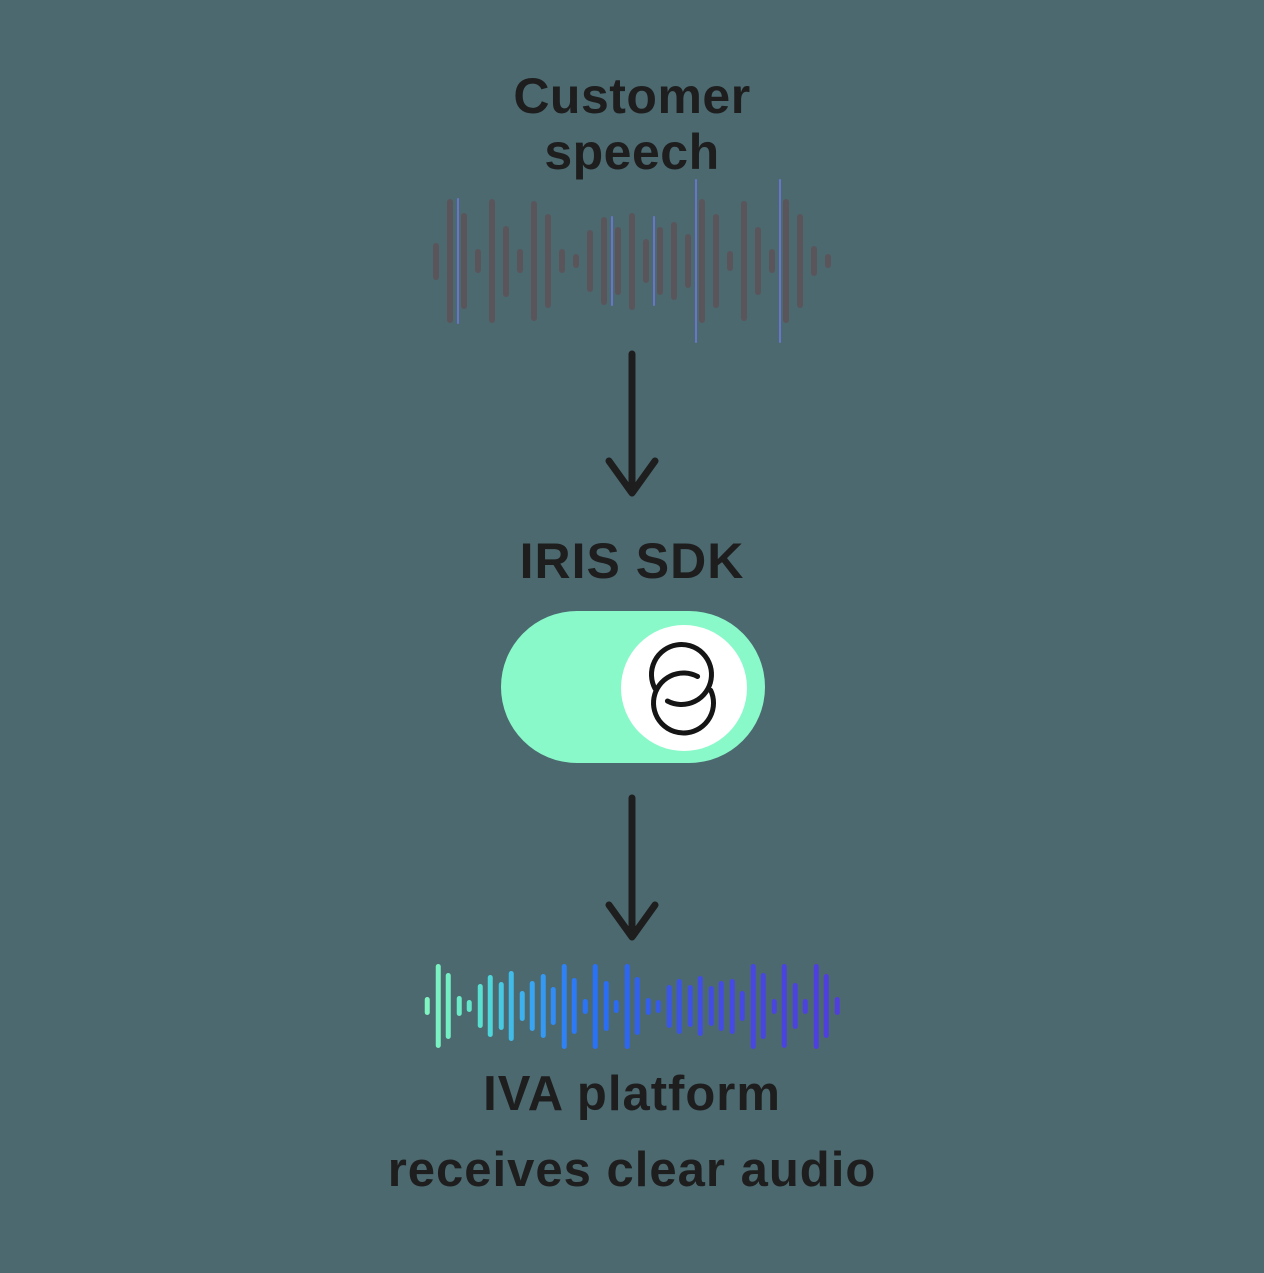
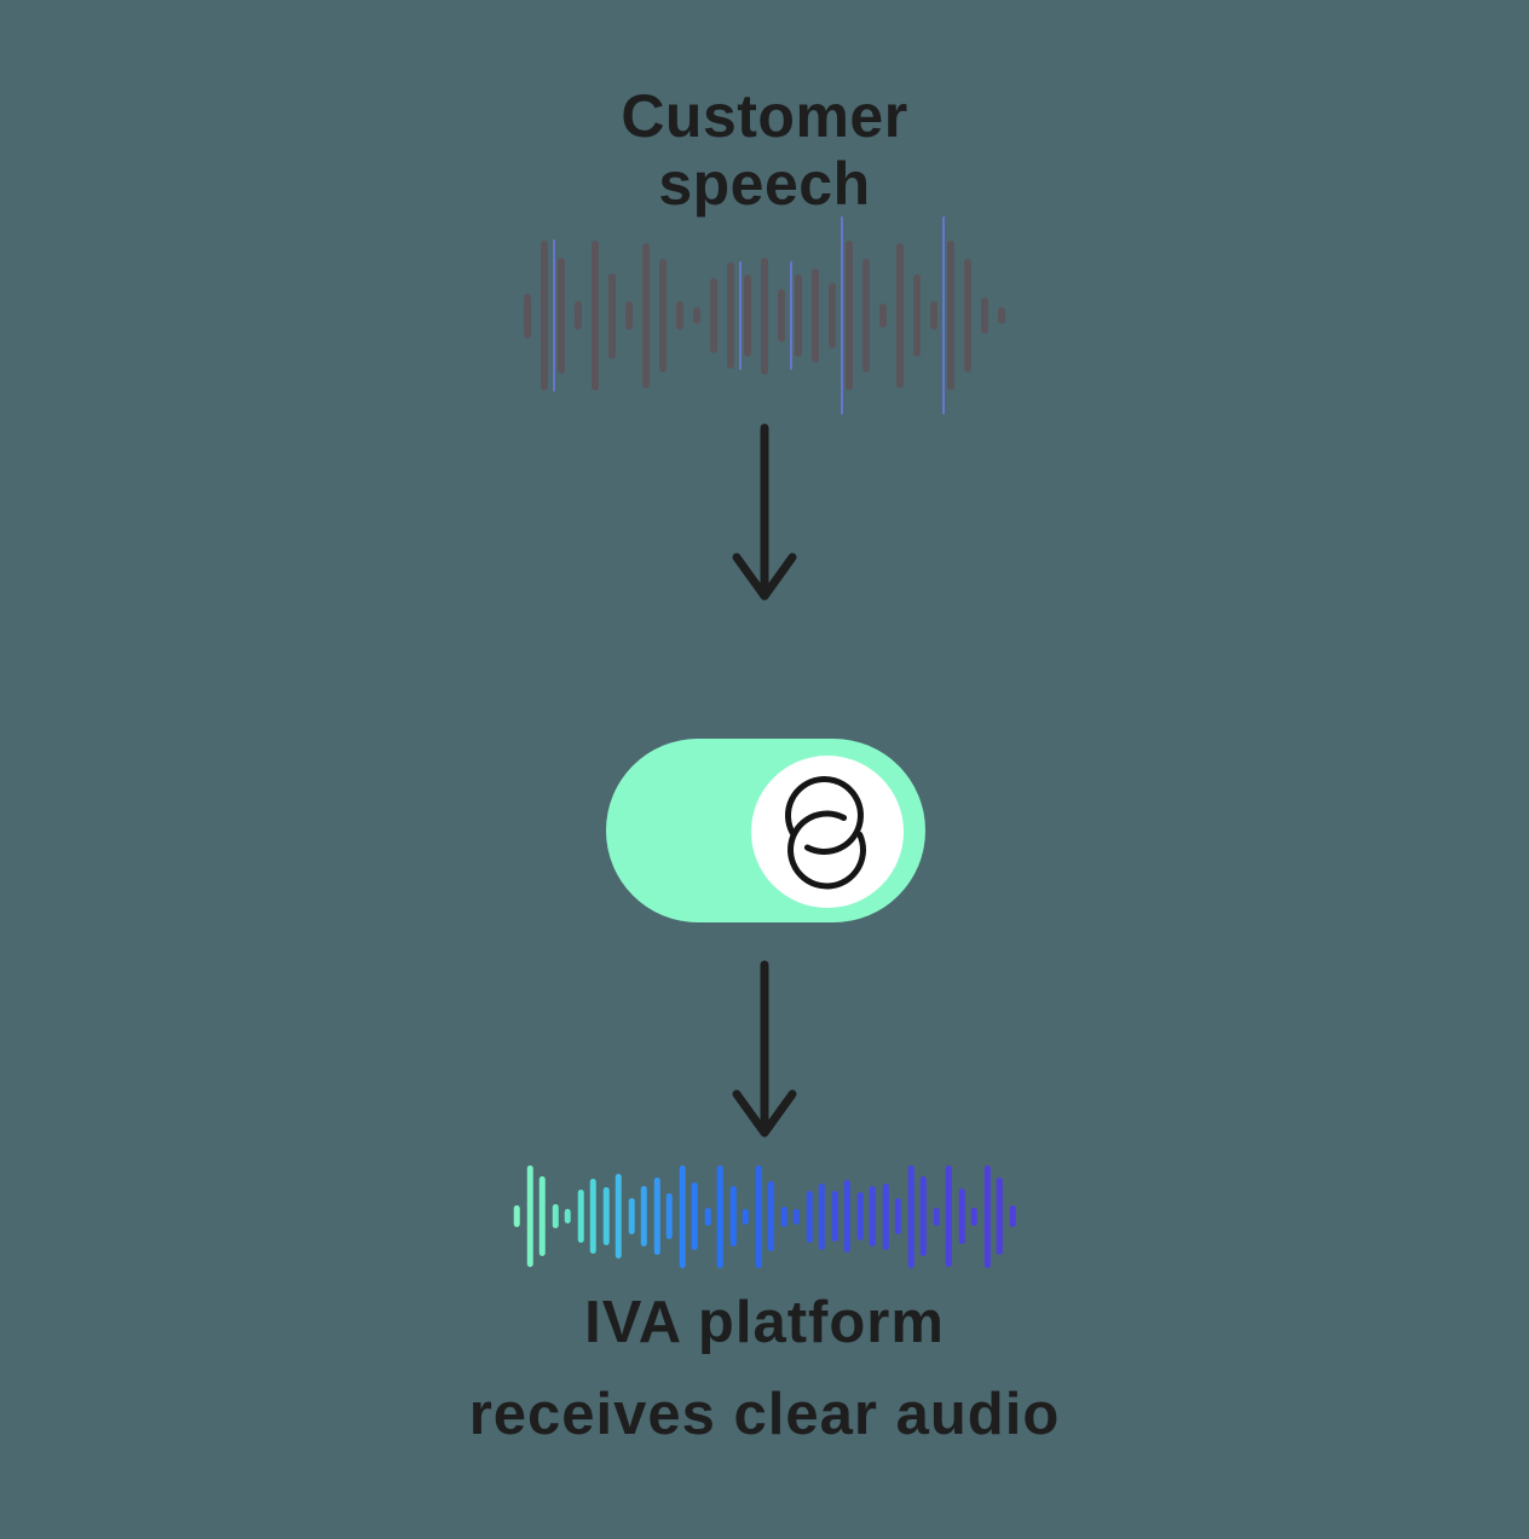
  Customer
  speech
- IRIS SDK
  IVA platform
  receives clear audio
